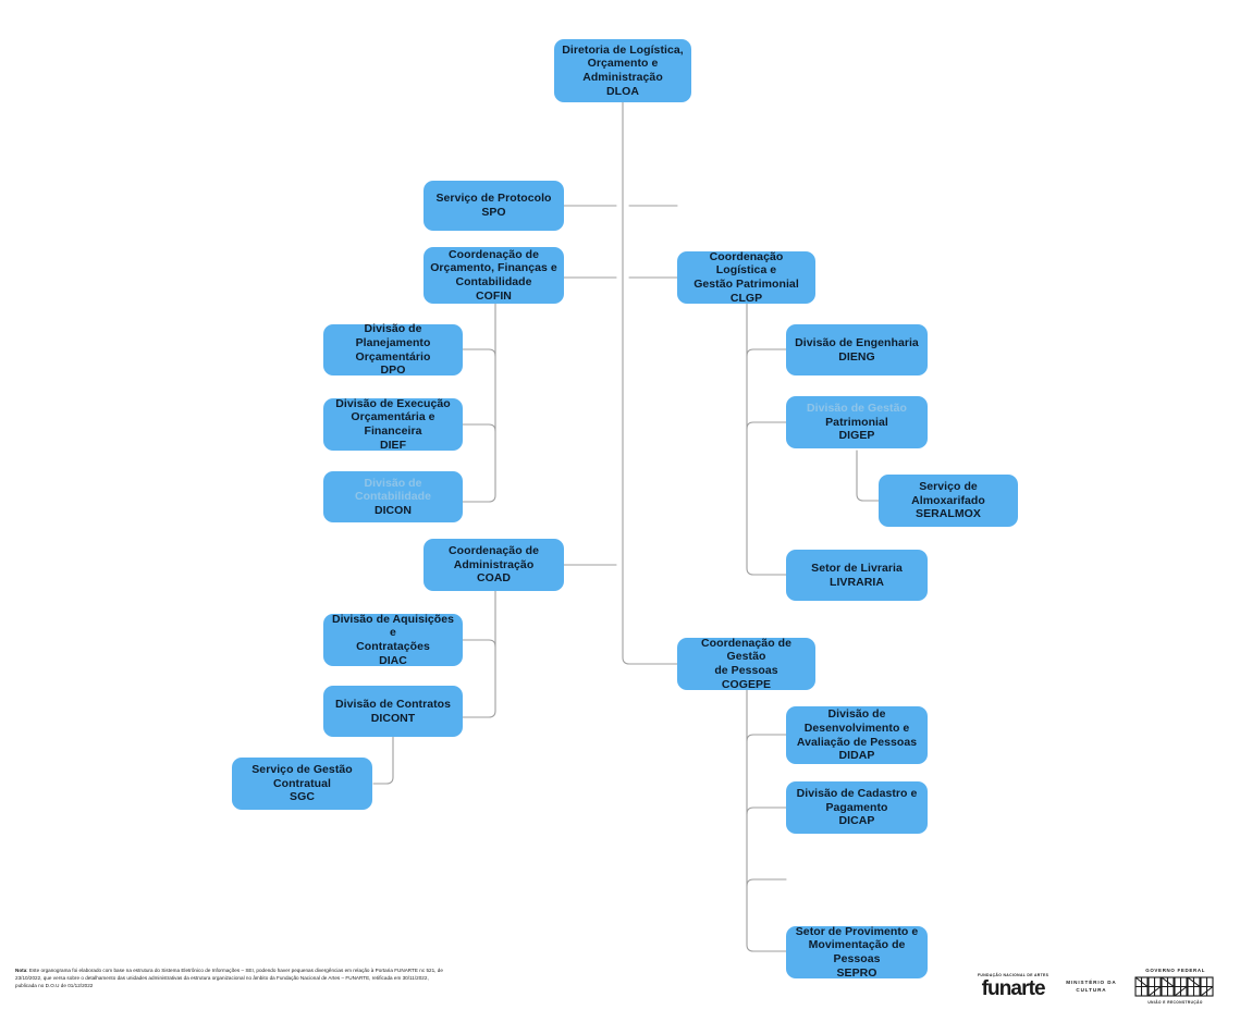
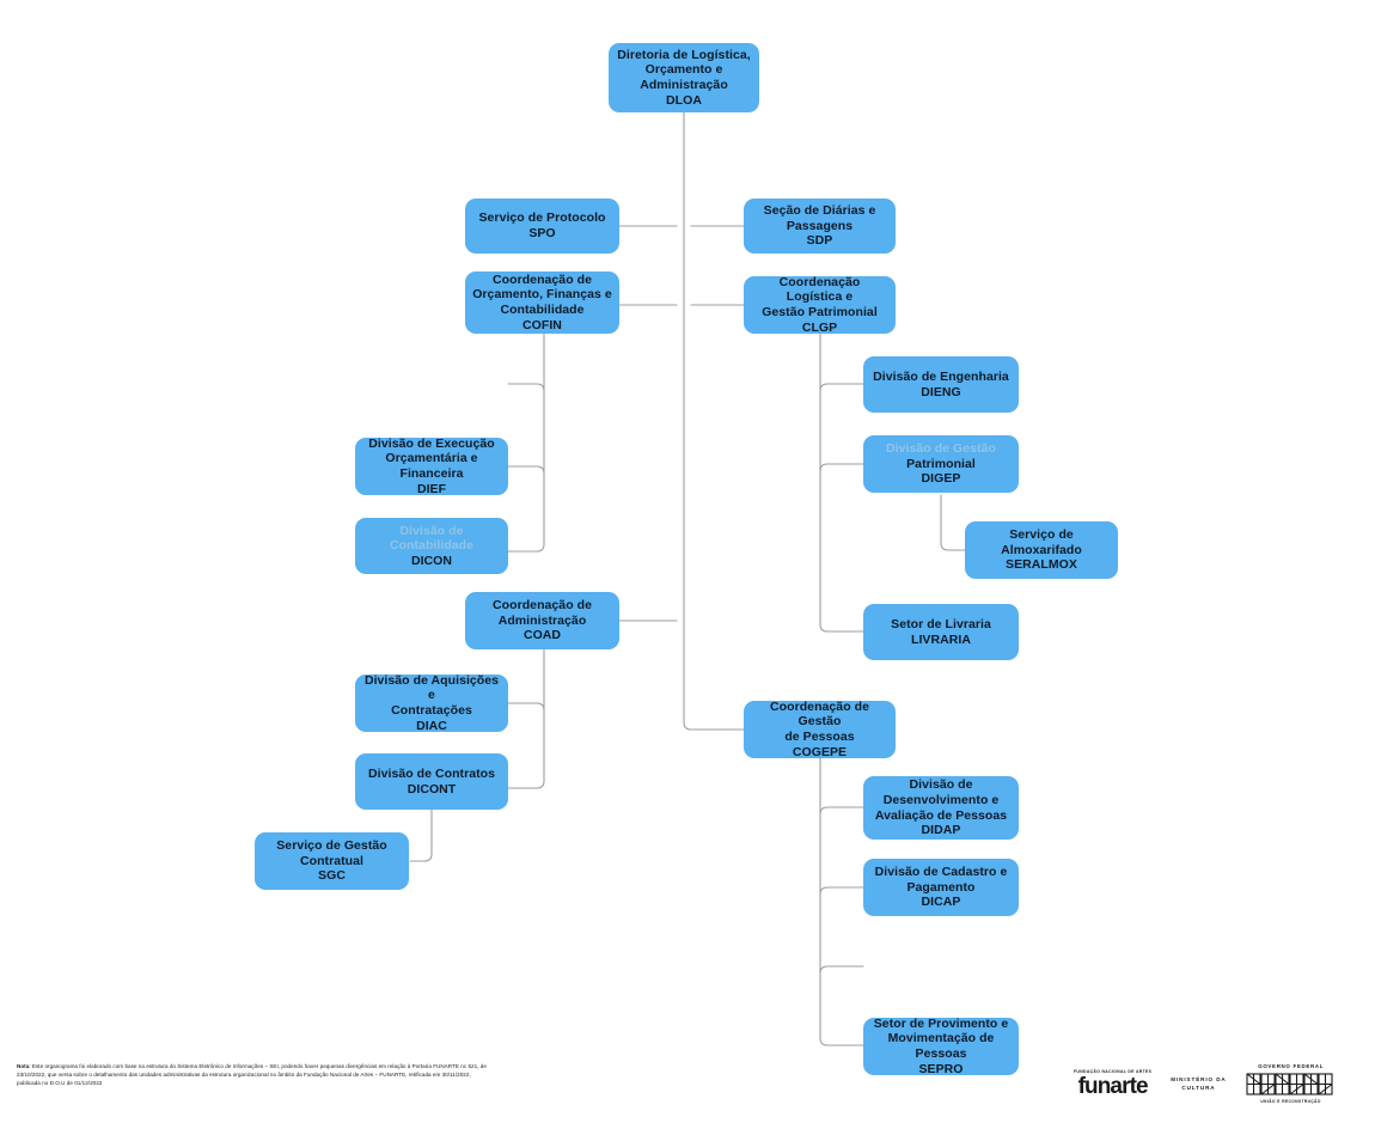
  Diretoria de Logística,
  Orçamento e
  Administração
  DLOA
  Serviço de Protocolo
  SPO
+ Seção de Diárias e
+ Passagens
+ SDP
  Coordenação de
  Orçamento, Finanças e
  Contabilidade
  COFIN
  Coordenação Logística e
  Gestão Patrimonial
  CLGP
- Divisão de Planejamento
- Orçamentário
- DPO
  Divisão de Engenharia
  DIENG
  Divisão de Execução
  Orçamentária e Financeira
  DIEF
  Divisão de Gestão
  Patrimonial
  DIGEP
  Divisão de Contabilidade
  DICON
  Serviço de Almoxarifado
  SERALMOX
  Coordenação de
  Administração
  COAD
  Setor de Livraria
  LIVRARIA
  Divisão de Aquisições e
  Contratações
  DIAC
  Coordenação de Gestão
  de Pessoas
  COGEPE
  Divisão de Contratos
  DICONT
  Divisão de
  Desenvolvimento e
  Avaliação de Pessoas
  DIDAP
  Serviço de Gestão
  Contratual
  SGC
  Divisão de Cadastro e
  Pagamento
  DICAP
  Setor de Provimento e
  Movimentação de Pessoas
  SEPRO
  funarte
